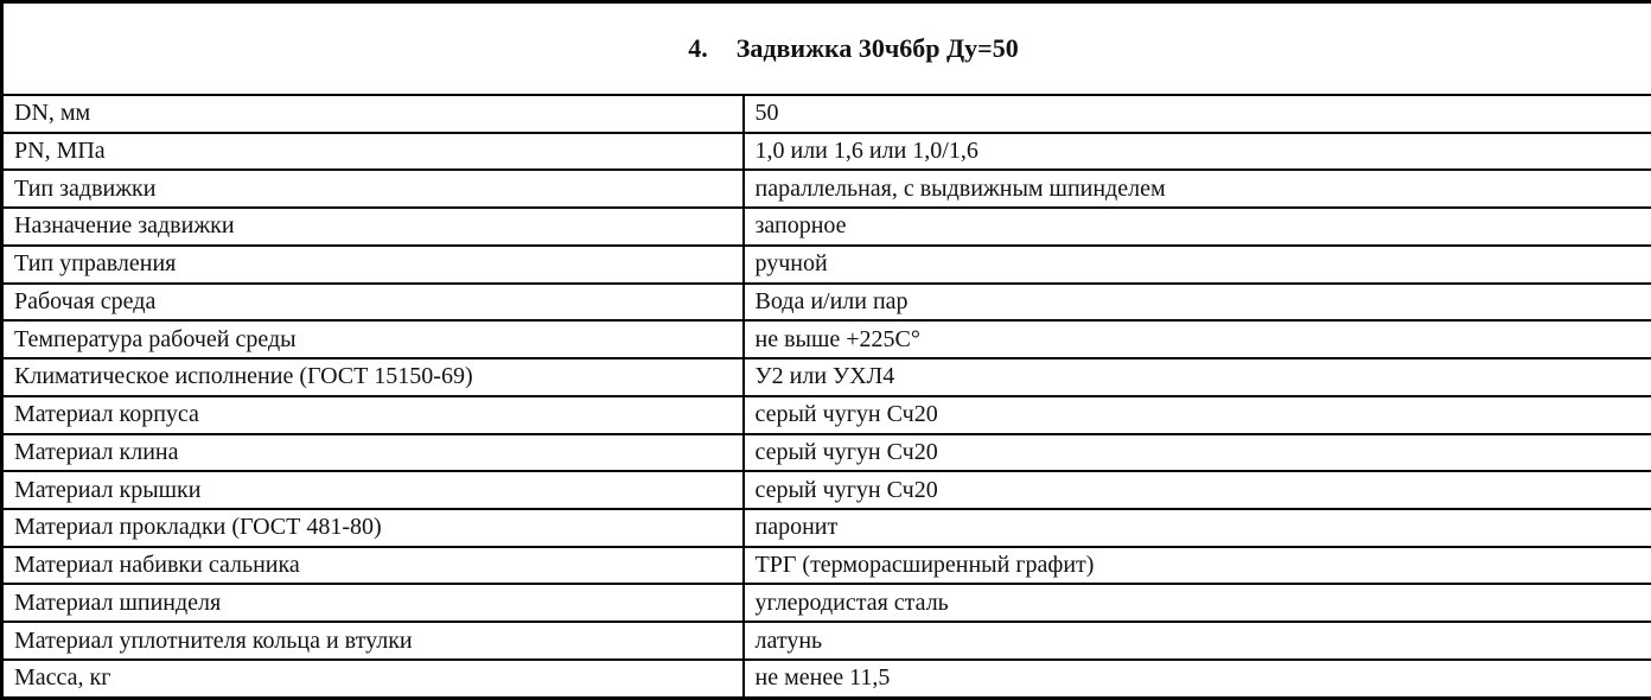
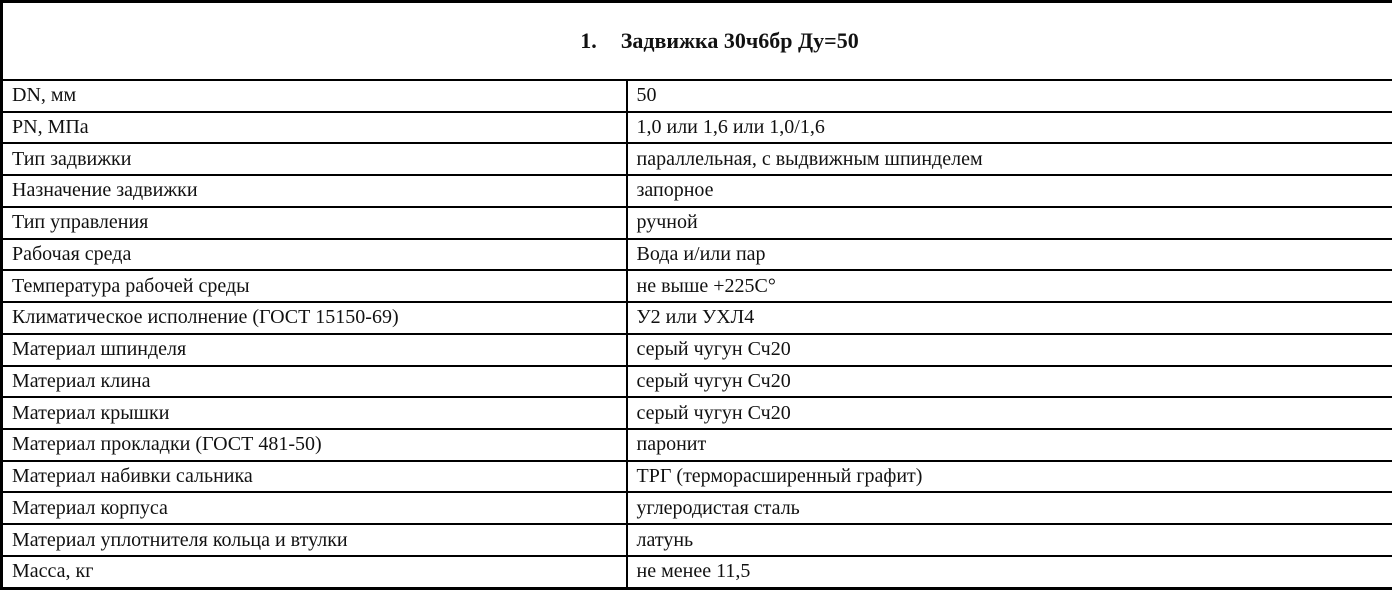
- 4. Задвижка 30ч6бр Ду=50
+ 1. Задвижка 30ч6бр Ду=50
  DN, мм	50
  PN, МПа	1,0 или 1,6 или 1,0/1,6
  Тип задвижки	параллельная, с выдвижным шпинделем
  Назначение задвижки	запорное
  Тип управления	ручной
  Рабочая среда	Вода и/или пар
  Температура рабочей среды	не выше +225С°
  Климатическое исполнение (ГОСТ 15150-69)	У2 или УХЛ4
- Материал корпуса	серый чугун Сч20
+ Материал шпинделя	серый чугун Сч20
  Материал клина	серый чугун Сч20
  Материал крышки	серый чугун Сч20
- Материал прокладки (ГОСТ 481-80)	паронит
+ Материал прокладки (ГОСТ 481-50)	паронит
  Материал набивки сальника	ТРГ (терморасширенный графит)
- Материал шпинделя	углеродистая сталь
+ Материал корпуса	углеродистая сталь
  Материал уплотнителя кольца и втулки	латунь
  Масса, кг	не менее 11,5
